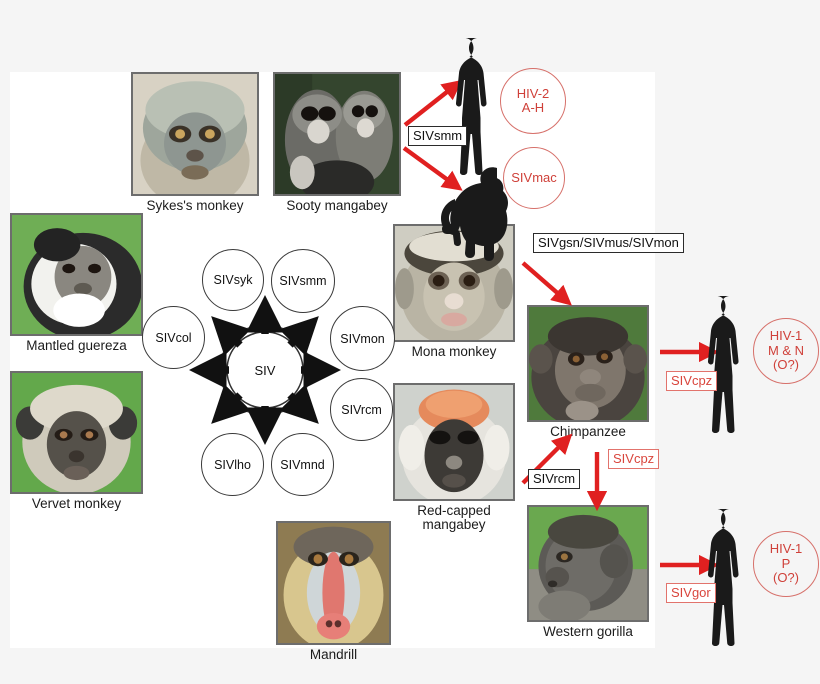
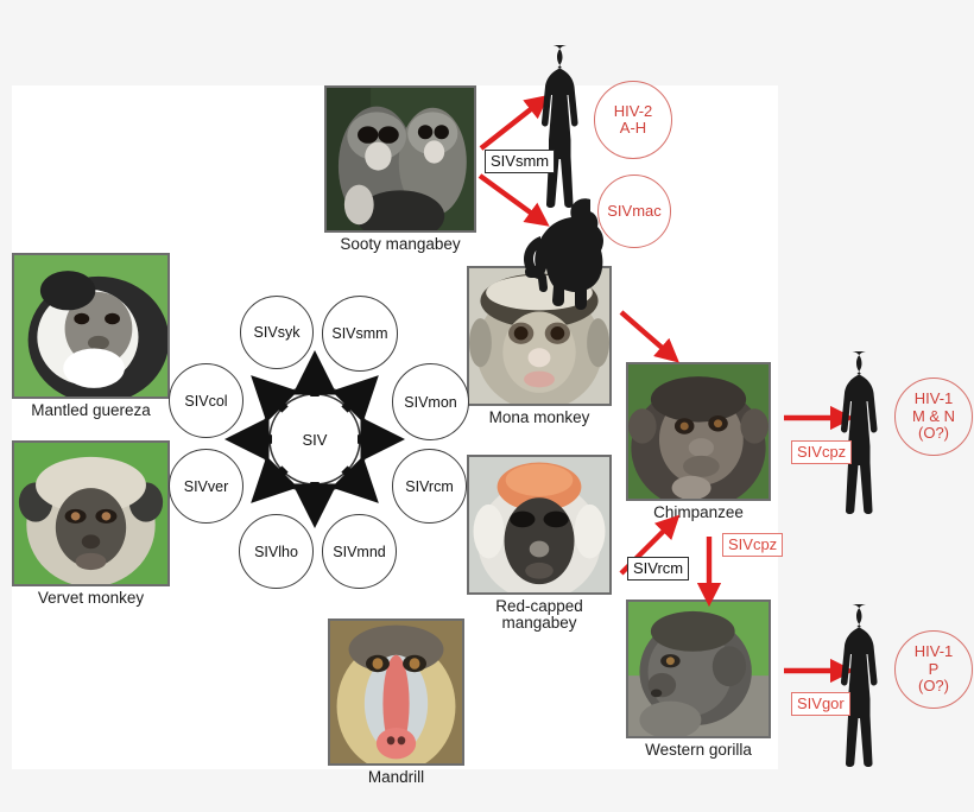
- Sykes's monkey
  Sooty mangabey
  Mantled guereza
  Vervet monkey
  Mona monkey
  Red-capped
  mangabey
  Mandrill
  Chimpanzee
  Western gorilla
  SIV
  SIVsyk
  SIVsmm
  SIVmon
  SIVrcm
  SIVmnd
  SIVlho
+ SIVver
  SIVcol
  SIVsmm
- SIVgsn/SIVmus/SIVmon
  SIVrcm
  SIVcpz
  SIVcpz
  SIVgor
  HIV-2
  A-H
  SIVmac
  HIV-1
  M & N
  (O?)
  HIV-1
  P
  (O?)
